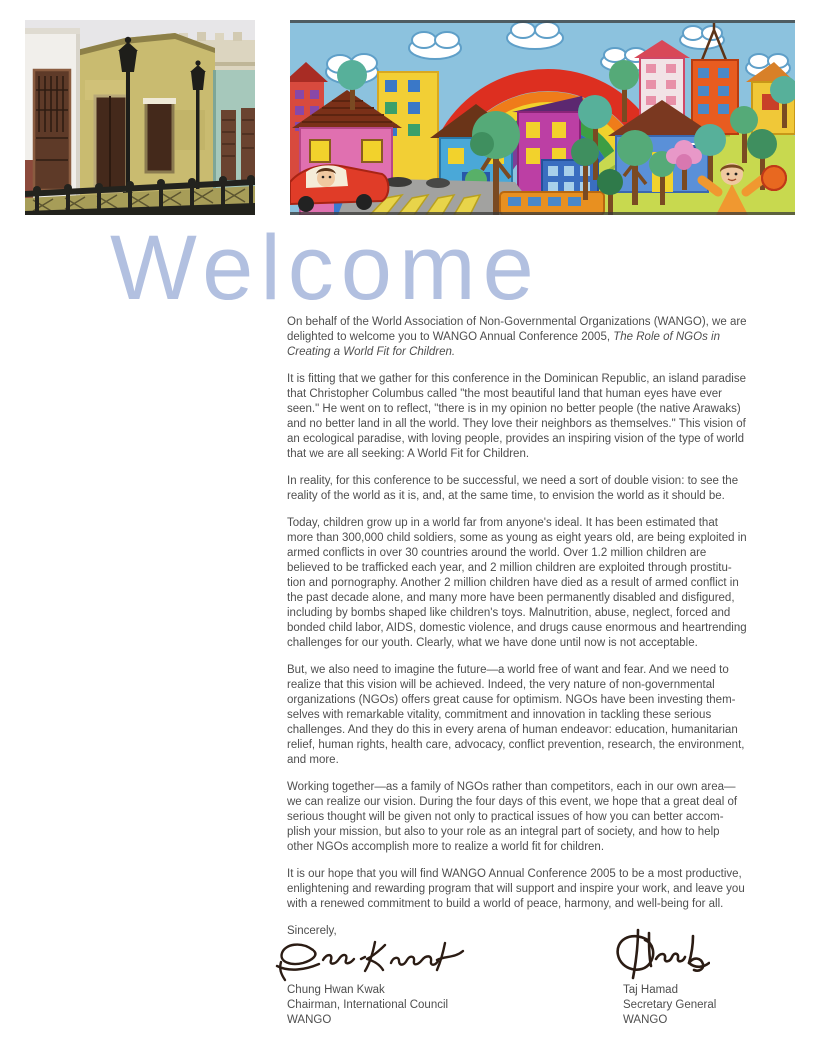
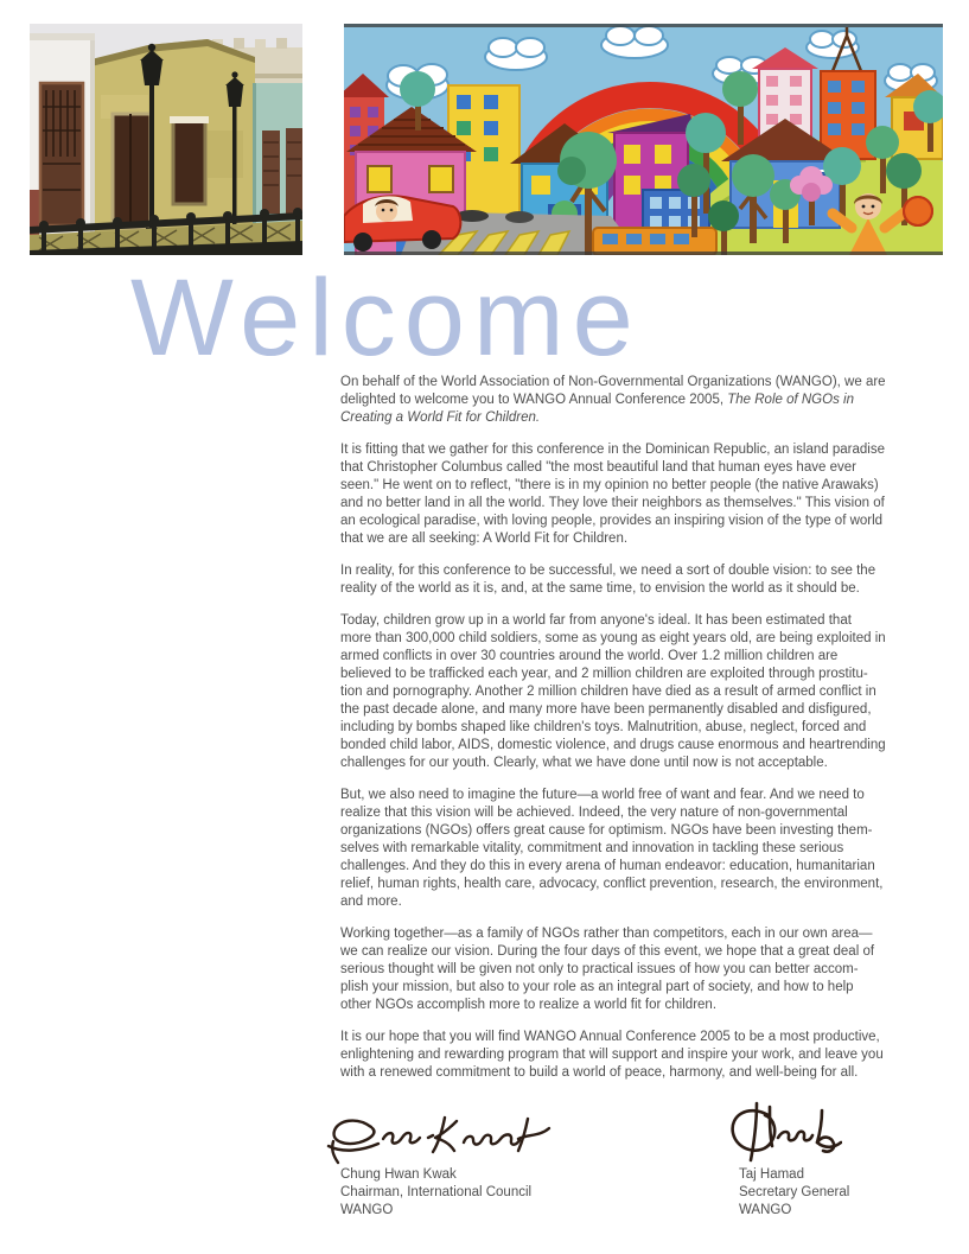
  Welcome
  On behalf of the World Association of Non-Governmental Organizations (WANGO), we are
  delighted to welcome you to WANGO Annual Conference 2005, The Role of NGOs in
  Creating a World Fit for Children.
  It is fitting that we gather for this conference in the Dominican Republic, an island paradise
  that Christopher Columbus called "the most beautiful land that human eyes have ever
  seen." He went on to reflect, "there is in my opinion no better people (the native Arawaks)
  and no better land in all the world. They love their neighbors as themselves." This vision of
  an ecological paradise, with loving people, provides an inspiring vision of the type of world
  that we are all seeking: A World Fit for Children.
  In reality, for this conference to be successful, we need a sort of double vision: to see the
  reality of the world as it is, and, at the same time, to envision the world as it should be.
  Today, children grow up in a world far from anyone's ideal. It has been estimated that
  more than 300,000 child soldiers, some as young as eight years old, are being exploited in
  armed conflicts in over 30 countries around the world. Over 1.2 million children are
  believed to be trafficked each year, and 2 million children are exploited through prostitu-
  tion and pornography. Another 2 million children have died as a result of armed conflict in
  the past decade alone, and many more have been permanently disabled and disfigured,
  including by bombs shaped like children's toys. Malnutrition, abuse, neglect, forced and
  bonded child labor, AIDS, domestic violence, and drugs cause enormous and heartrending
  challenges for our youth. Clearly, what we have done until now is not acceptable.
  But, we also need to imagine the future—a world free of want and fear. And we need to
  realize that this vision will be achieved. Indeed, the very nature of non-governmental
  organizations (NGOs) offers great cause for optimism. NGOs have been investing them-
  selves with remarkable vitality, commitment and innovation in tackling these serious
  challenges. And they do this in every arena of human endeavor: education, humanitarian
  relief, human rights, health care, advocacy, conflict prevention, research, the environment,
  and more.
  Working together—as a family of NGOs rather than competitors, each in our own area—
  we can realize our vision. During the four days of this event, we hope that a great deal of
  serious thought will be given not only to practical issues of how you can better accom-
  plish your mission, but also to your role as an integral part of society, and how to help
  other NGOs accomplish more to realize a world fit for children.
  It is our hope that you will find WANGO Annual Conference 2005 to be a most productive,
  enlightening and rewarding program that will support and inspire your work, and leave you
  with a renewed commitment to build a world of peace, harmony, and well-being for all.
- Sincerely,
  Chung Hwan Kwak
  Chairman, International Council
  WANGO
  Taj Hamad
  Secretary General
  WANGO
